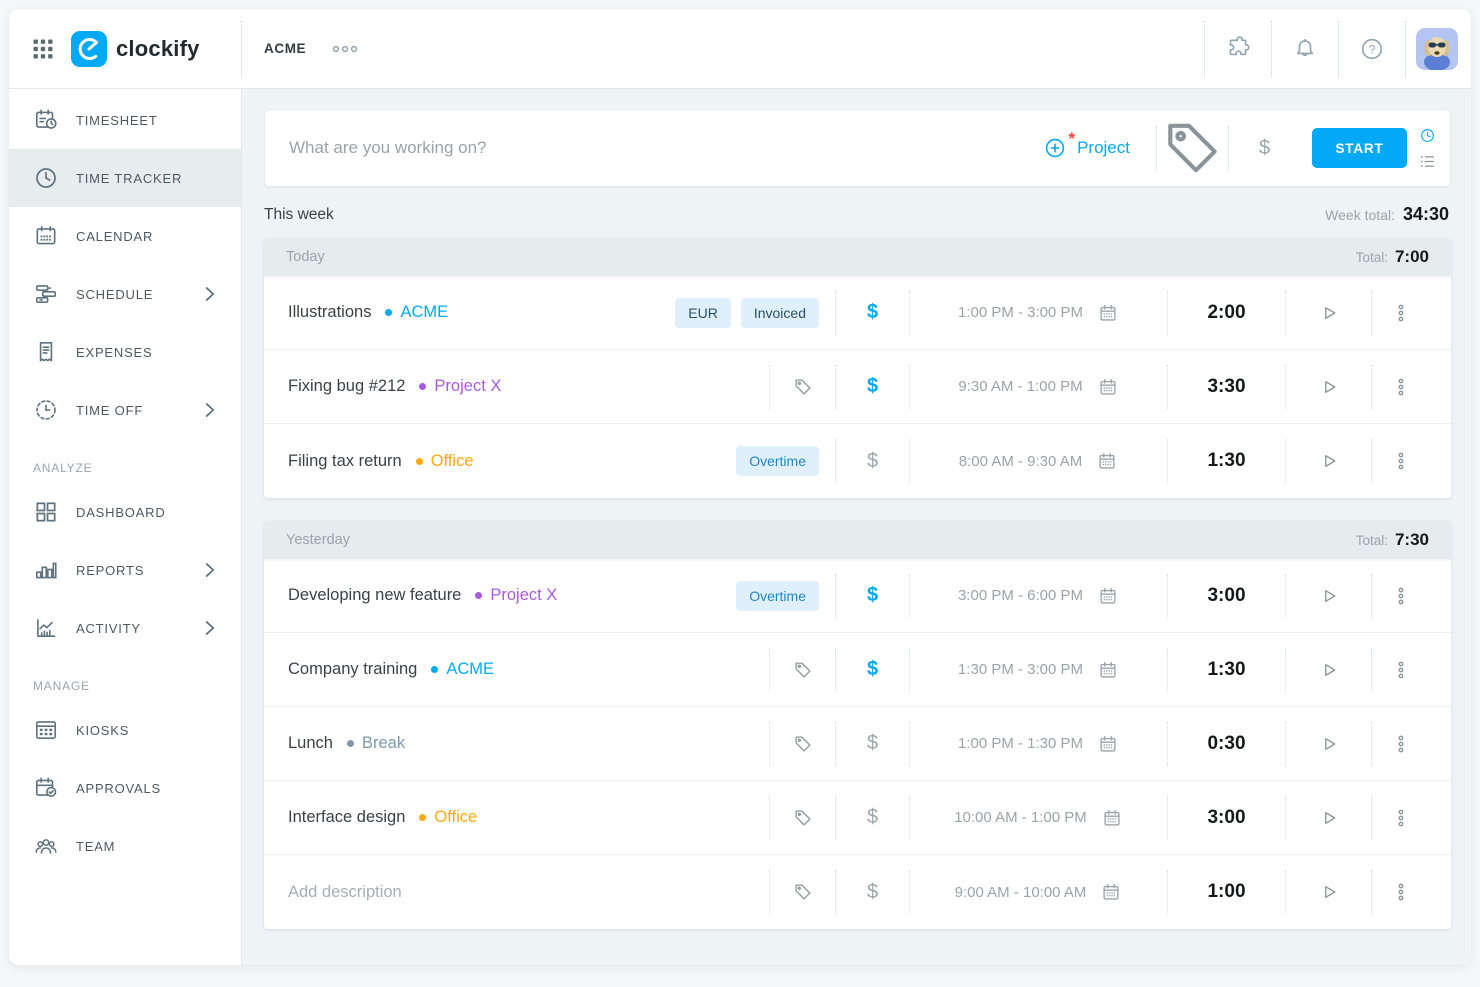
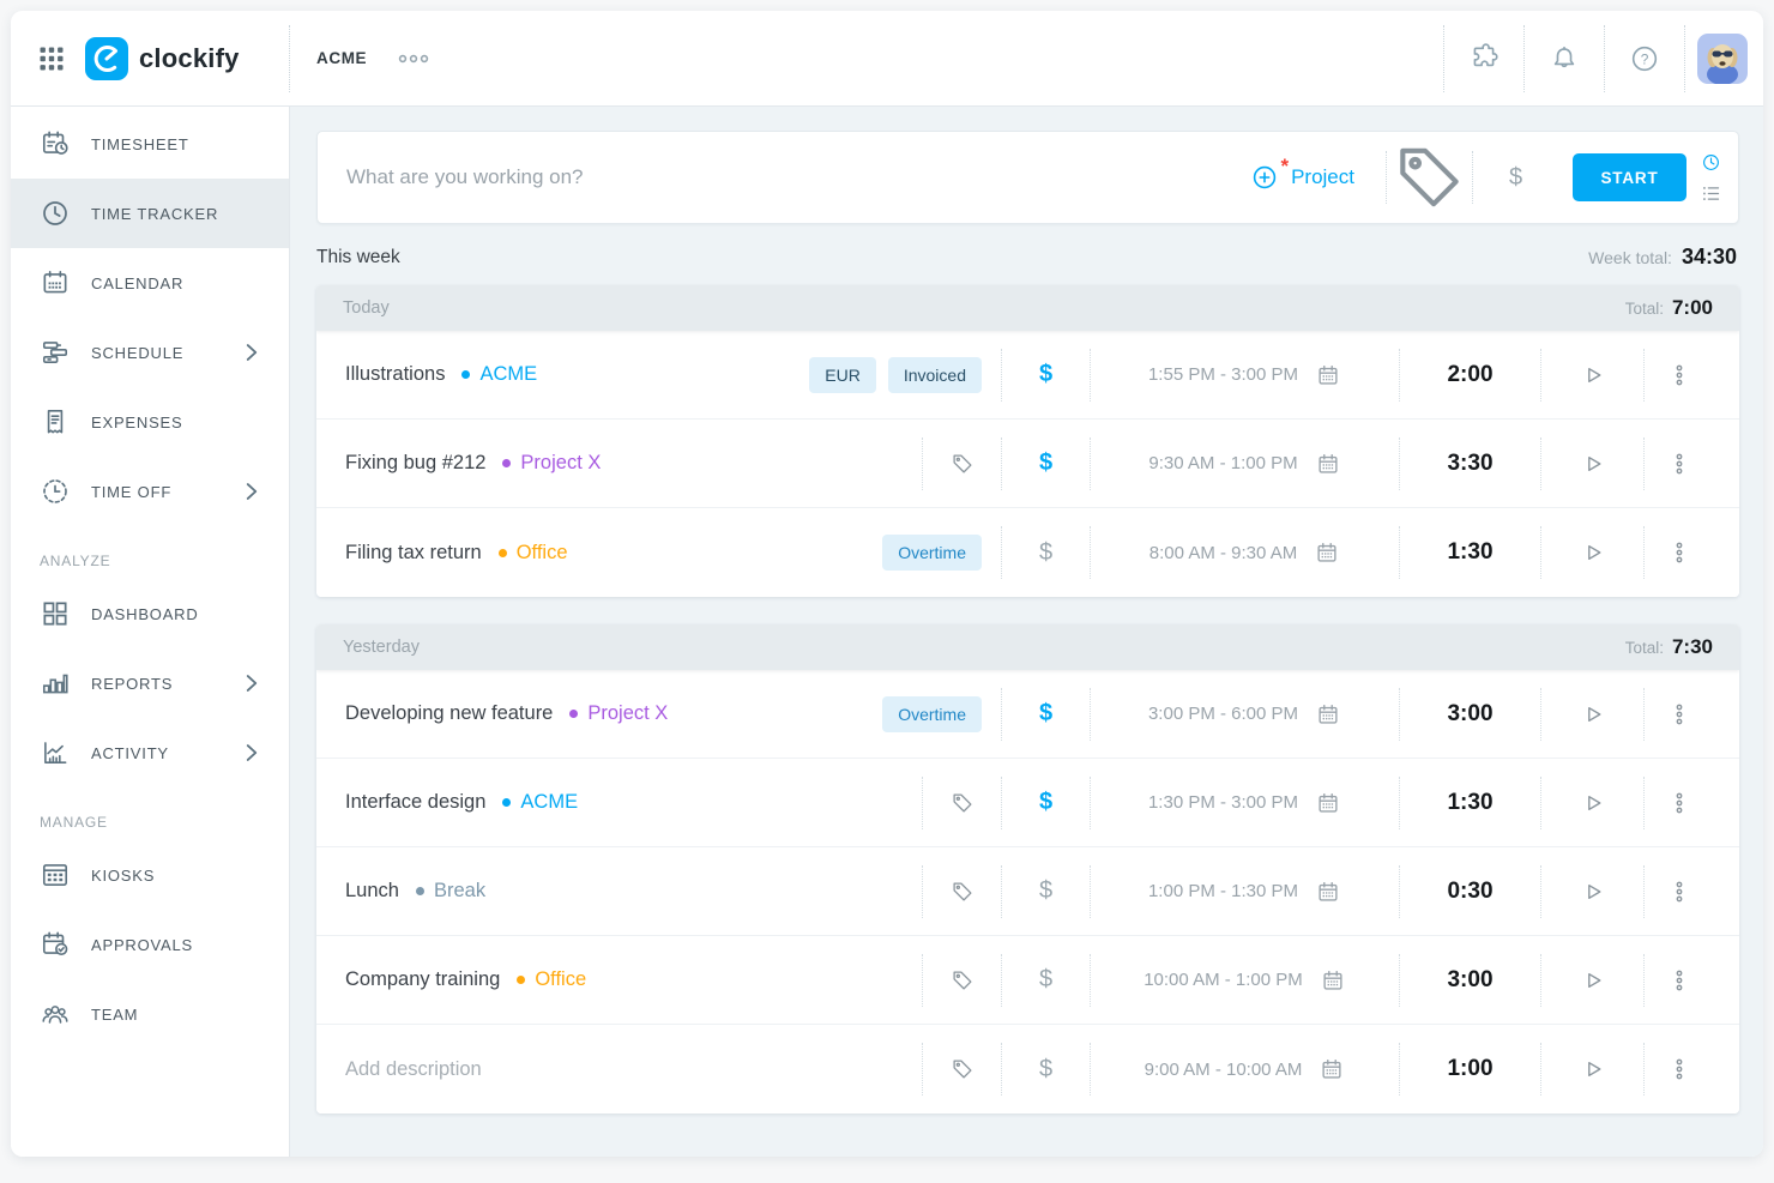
  clockify
  ACME
  TIMESHEET
  TIME TRACKER
  CALENDAR
  SCHEDULE
  EXPENSES
  TIME OFF
  ANALYZE
  DASHBOARD
  REPORTS
  ACTIVITY
  MANAGE
  KIOSKS
  APPROVALS
  TEAM
  What are you working on?
  *
  Project
  $
  START
  This week
  Week total:
  34:30
  Today
  Total:
  7:00
  Illustrations
  ACME
  EUR
  Invoiced
  $
- 1:00 PM - 3:00 PM
+ 1:55 PM - 3:00 PM
  2:00
  Fixing bug #212
  Project X
  $
  9:30 AM - 1:00 PM
  3:30
  Filing tax return
  Office
  Overtime
  $
  8:00 AM - 9:30 AM
  1:30
  Yesterday
  Total:
  7:30
  Developing new feature
  Project X
  Overtime
  $
  3:00 PM - 6:00 PM
  3:00
- Company training
+ Interface design
  ACME
  $
  1:30 PM - 3:00 PM
  1:30
  Lunch
  Break
  $
  1:00 PM - 1:30 PM
  0:30
- Interface design
+ Company training
  Office
  $
  10:00 AM - 1:00 PM
  3:00
  Add description
  $
  9:00 AM - 10:00 AM
  1:00
